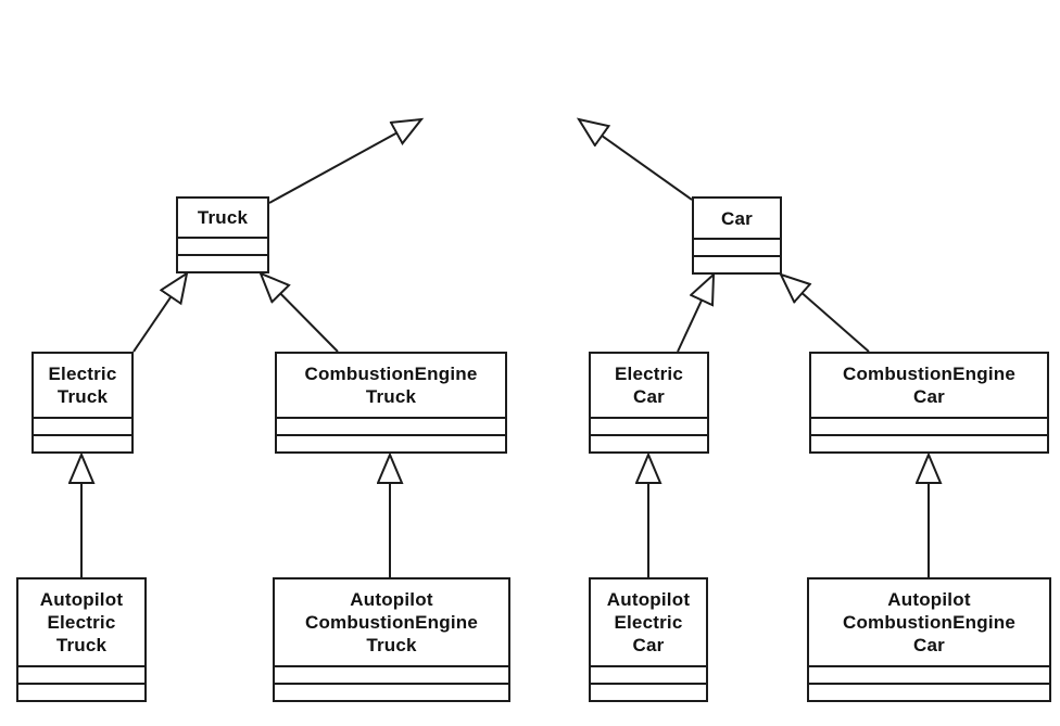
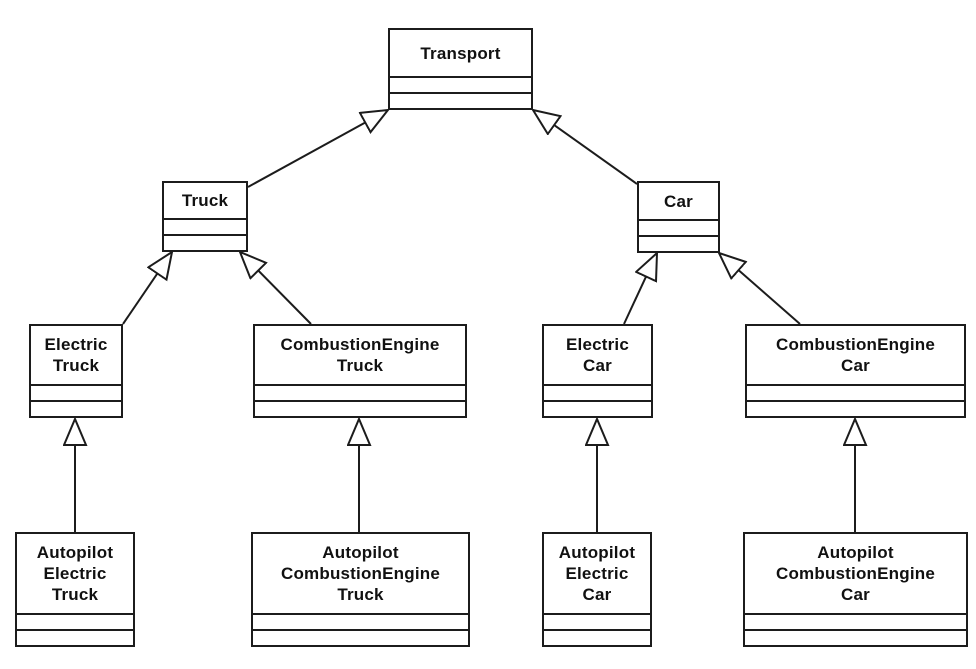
+ Transport
  Truck
  Car
  Electric
  Truck
  CombustionEngine
  Truck
  Electric
  Car
  CombustionEngine
  Car
  Autopilot
  Electric
  Truck
  Autopilot
  CombustionEngine
  Truck
  Autopilot
  Electric
  Car
  Autopilot
  CombustionEngine
  Car
